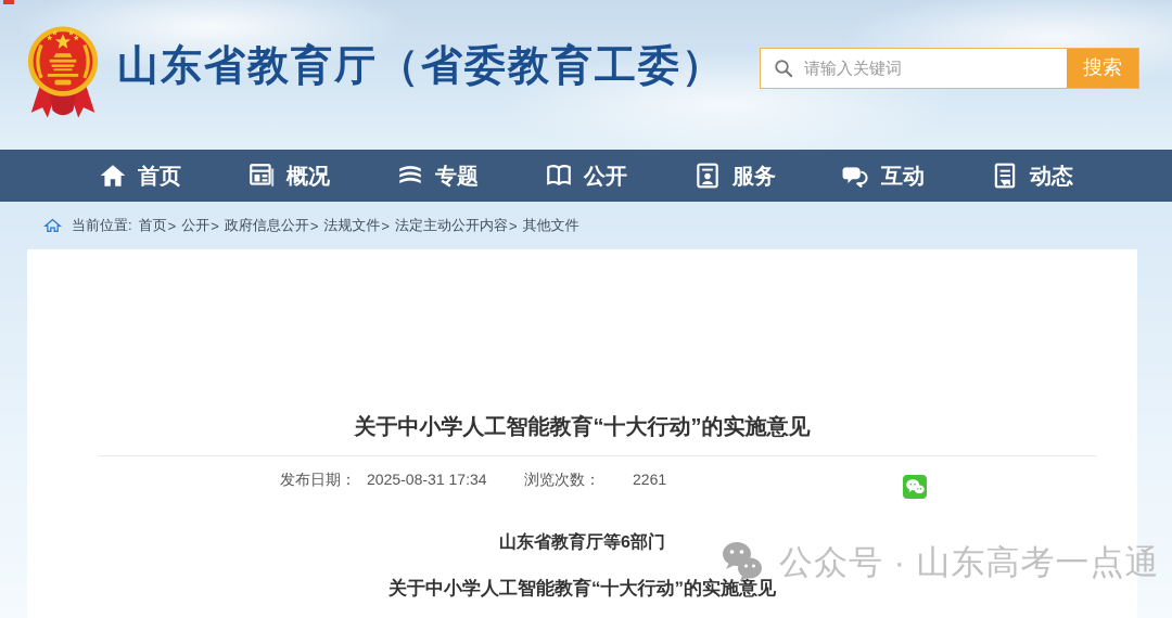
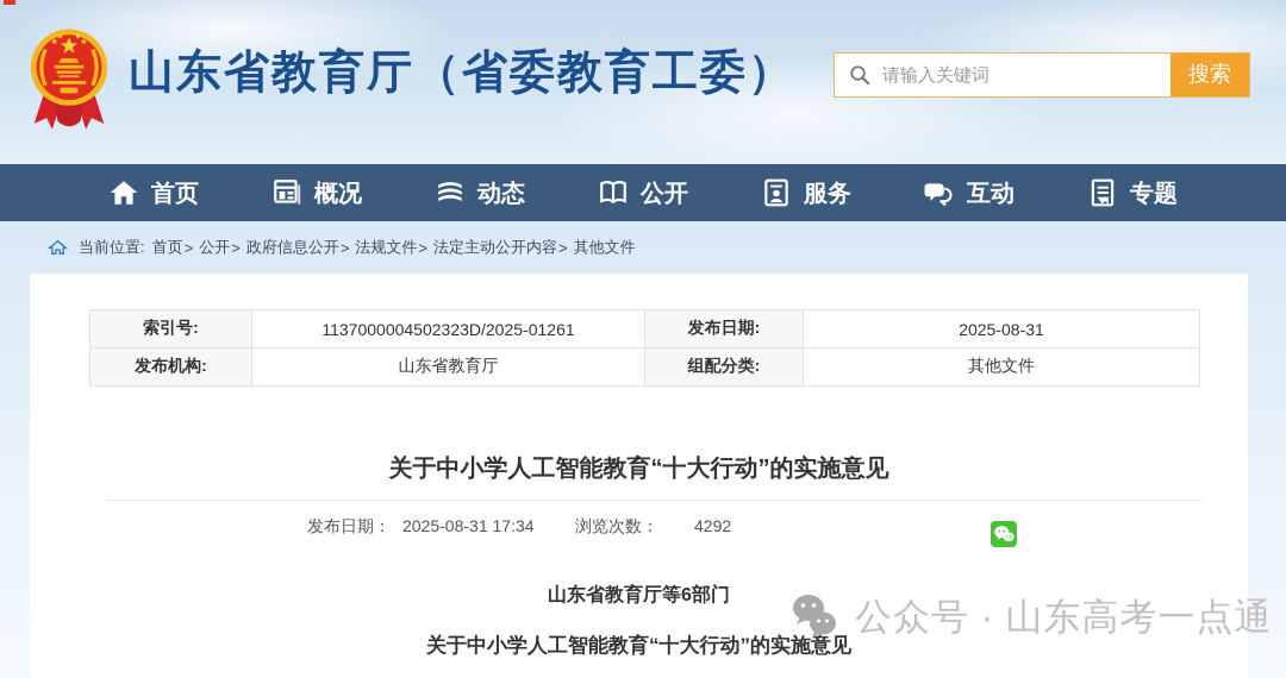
  山东省教育厅（省委教育工委）
  请输入关键词
  搜索
  首页
  概况
- 专题
+ 动态
  公开
  服务
  互动
- 动态
+ 专题
  当前位置:
  首页
  >
  公开
  >
  政府信息公开
  >
  法规文件
  >
  法定主动公开内容
  >
  其他文件
+ 索引号:	1137000004502323D/2025-01261	发布日期:	2025-08-31
+ 发布机构:	山东省教育厅	组配分类:	其他文件
  关于中小学人工智能教育“十大行动”的实施意见
  发布日期：
  2025-08-31 17:34
  浏览次数：
- 2261
+ 4292
  山东省教育厅等6部门
  关于中小学人工智能教育“十大行动”的实施意见
  公众号 · 山东高考一点通
